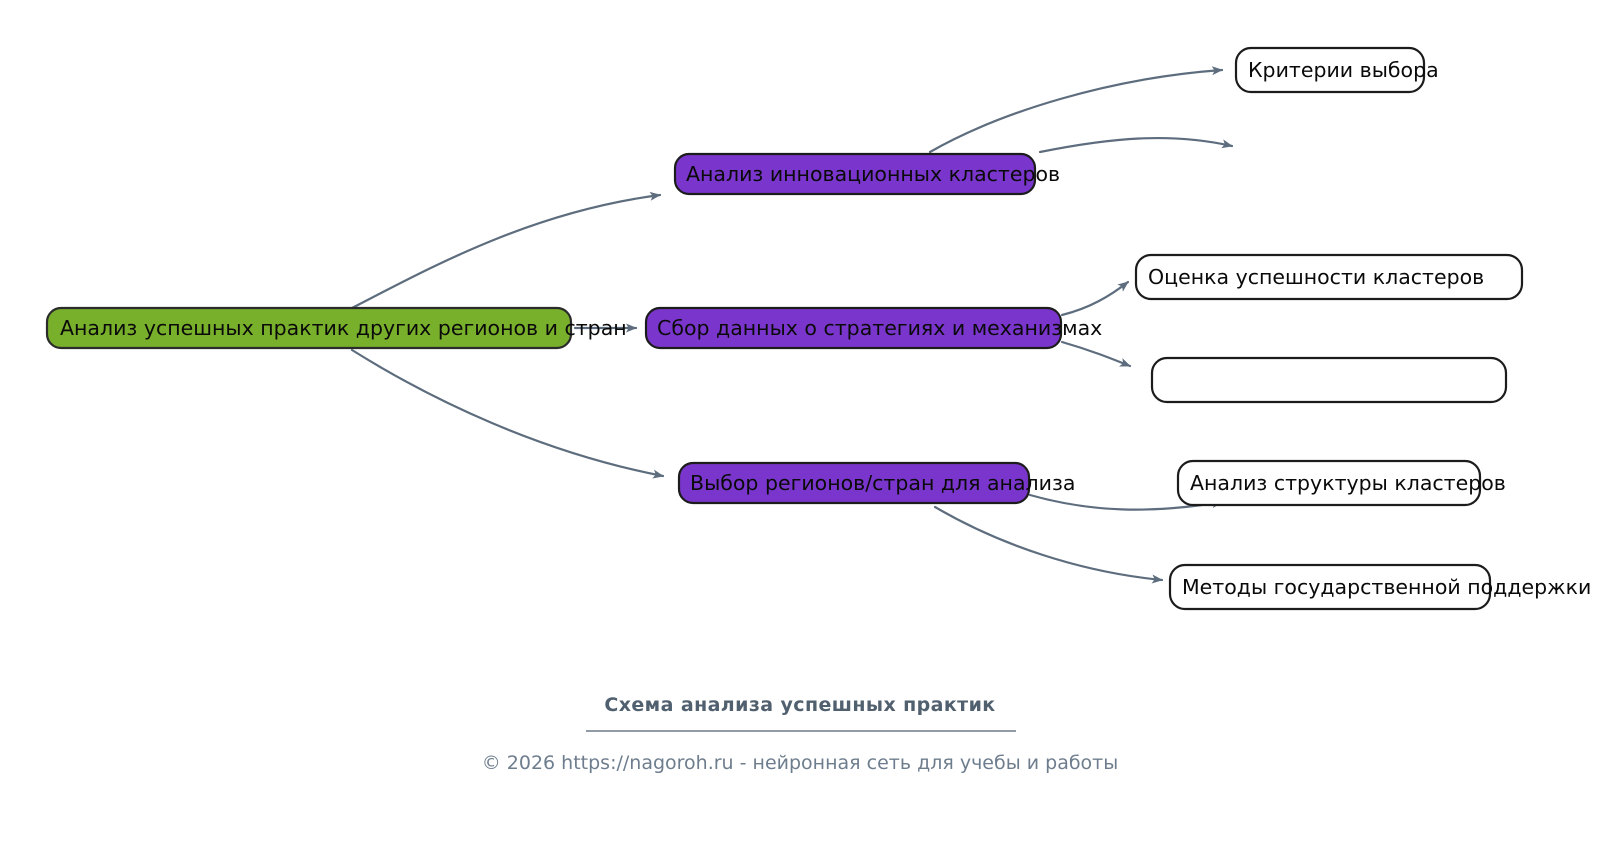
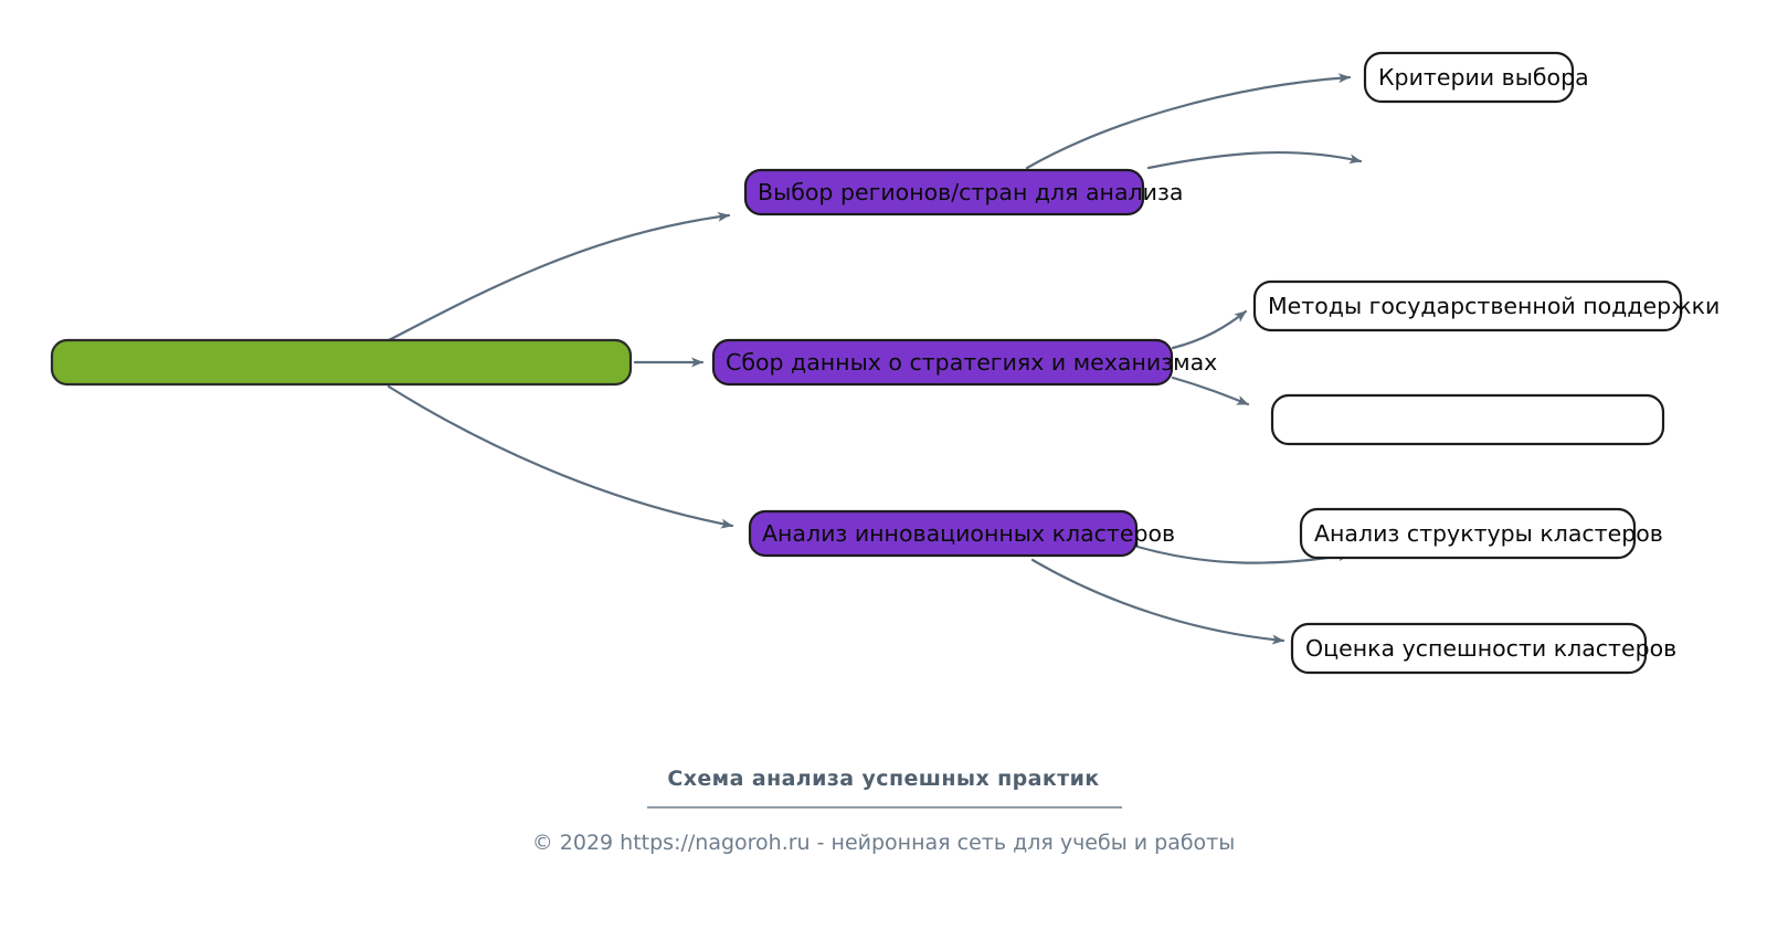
- Анализ успешных практик других регионов и стран
- Анализ инновационных кластеров
+ Выбор регионов/стран для анализа
  Сбор данных о стратегиях и механизмах
- Выбор регионов/стран для анализа
+ Анализ инновационных кластеров
  Критерии выбора
- Оценка успешности кластеров
+ Методы государственной поддержки
  Анализ структуры кластеров
- Методы государственной поддержки
+ Оценка успешности кластеров
  Схема анализа успешных практик
- © 2026 https://nagoroh.ru - нейронная сеть для учебы и работы
+ © 2029 https://nagoroh.ru - нейронная сеть для учебы и работы
